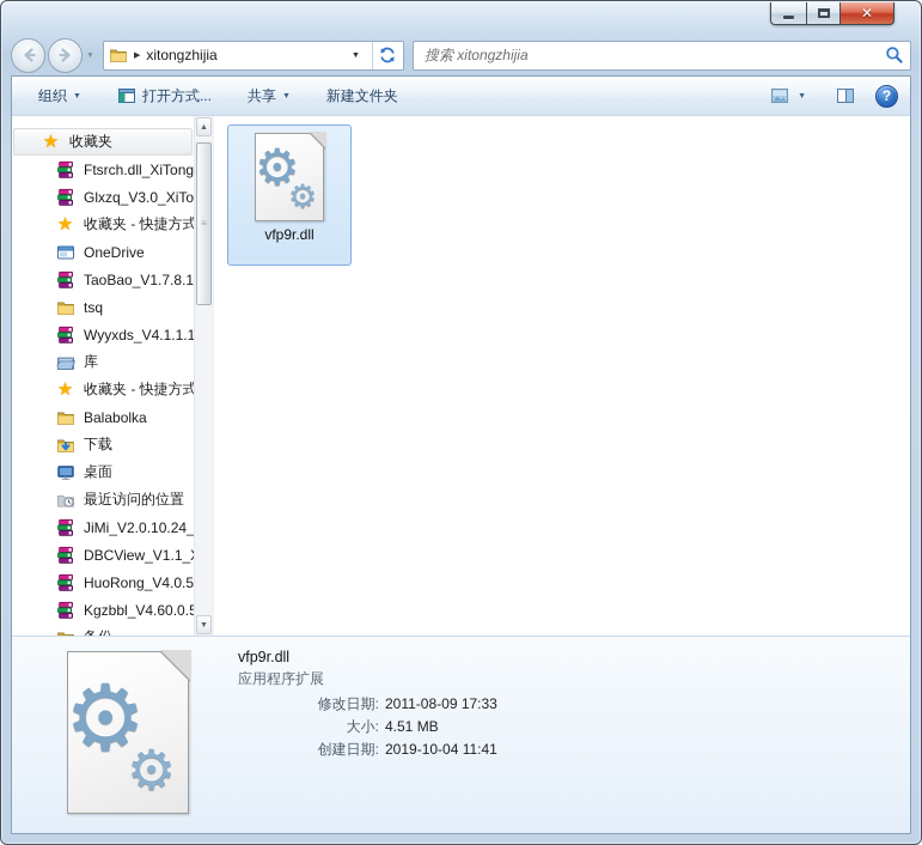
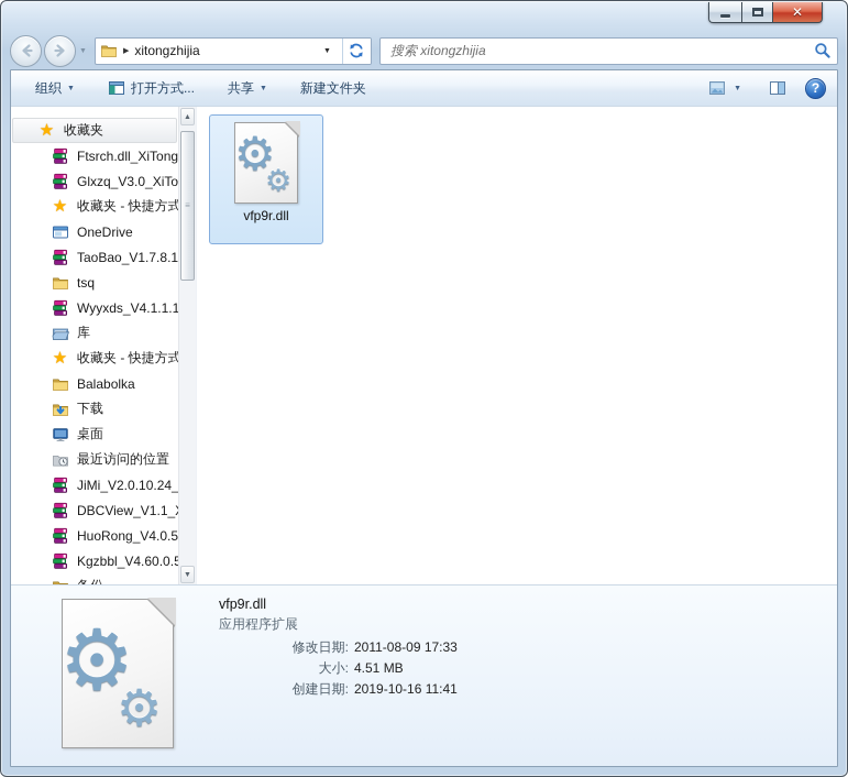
  ✕
  xitongzhijia
  搜索 xitongzhijia
  组织
  打开方式...
  共享
  新建文件夹
  ?
  ★
  收藏夹
  Ftsrch.dll_XiTong
  Glxzq_V3.0_XiTo
  ★
  收藏夹 - 快捷方式
  OneDrive
  TaoBao_V1.7.8.1
  tsq
  Wyyxds_V4.1.1.1
  库
  ★
  收藏夹 - 快捷方式
  Balabolka
  下载
  桌面
  最近访问的位置
  JiMi_V2.0.10.24_
  DBCView_V1.1_
  HuoRong_V4.0.5
  Kgzbbl_V4.60.0.
  ≡
  ⚙
  ⚙
  vfp9r.dll
  ⚙
  ⚙
  vfp9r.dll
  应用程序扩展
  修改日期:
  2011-08-09 17:33
  大小:
  4.51 MB
  创建日期:
- 2019-10-04 11:41
+ 2019-10-16 11:41
